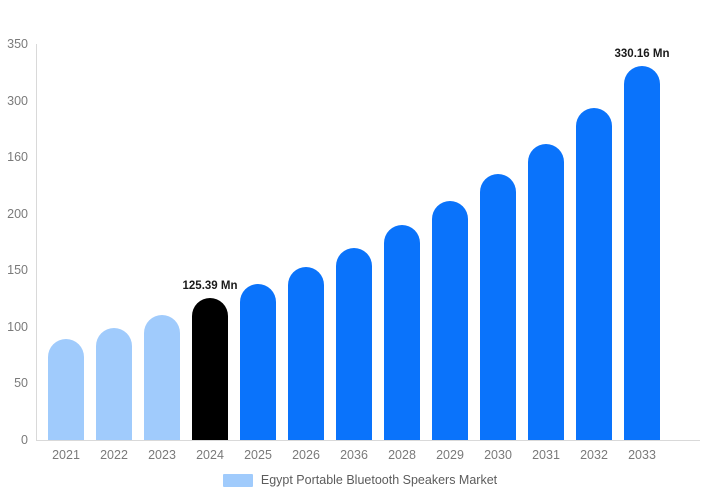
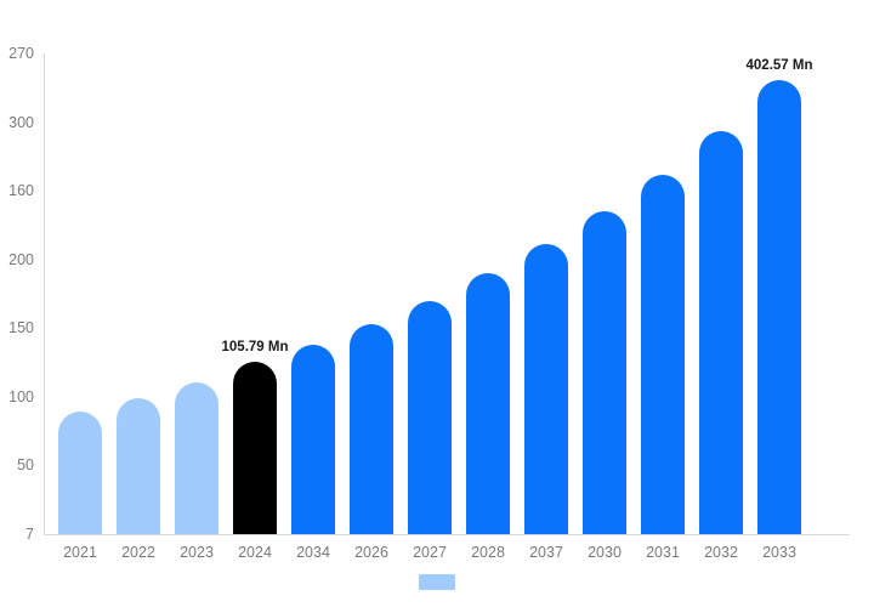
- 0
+ 7
  50
  100
  150
  200
  160
  300
- 350
+ 270
  2021
  2022
  2023
  2024
- 2025
+ 2034
  2026
- 2036
+ 2027
  2028
- 2029
+ 2037
  2030
  2031
  2032
  2033
- 125.39 Mn
+ 105.79 Mn
- 330.16 Mn
+ 402.57 Mn
- Egypt Portable Bluetooth Speakers Market
